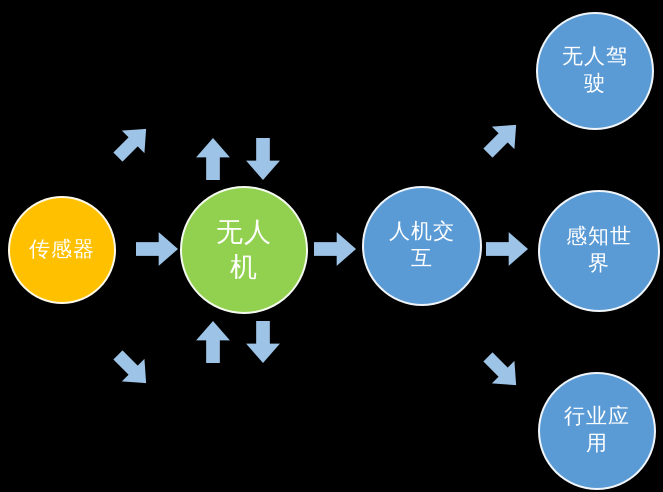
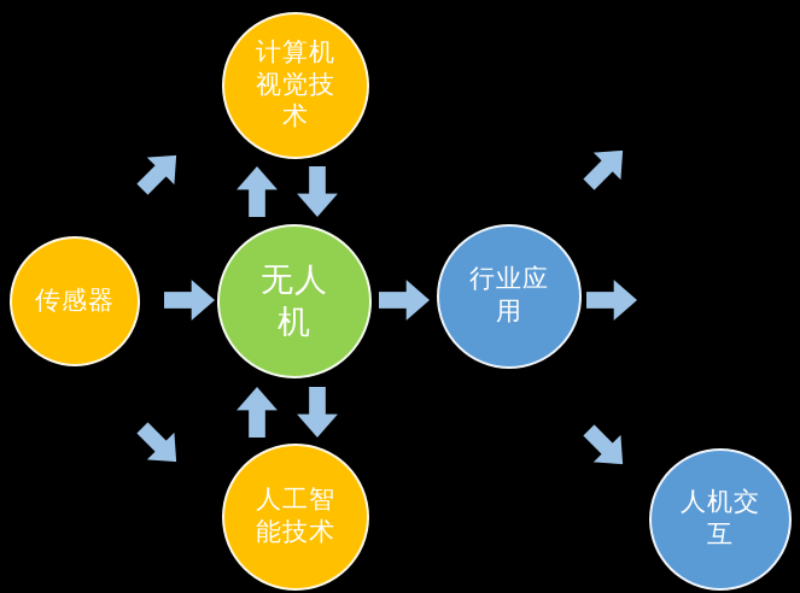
  传感器
+ 计算机视觉技术
  无人机
+ 人工智能技术
- 人机交互
+ 行业应用
- 无人驾驶
- 感知世界
- 行业应用
+ 人机交互
